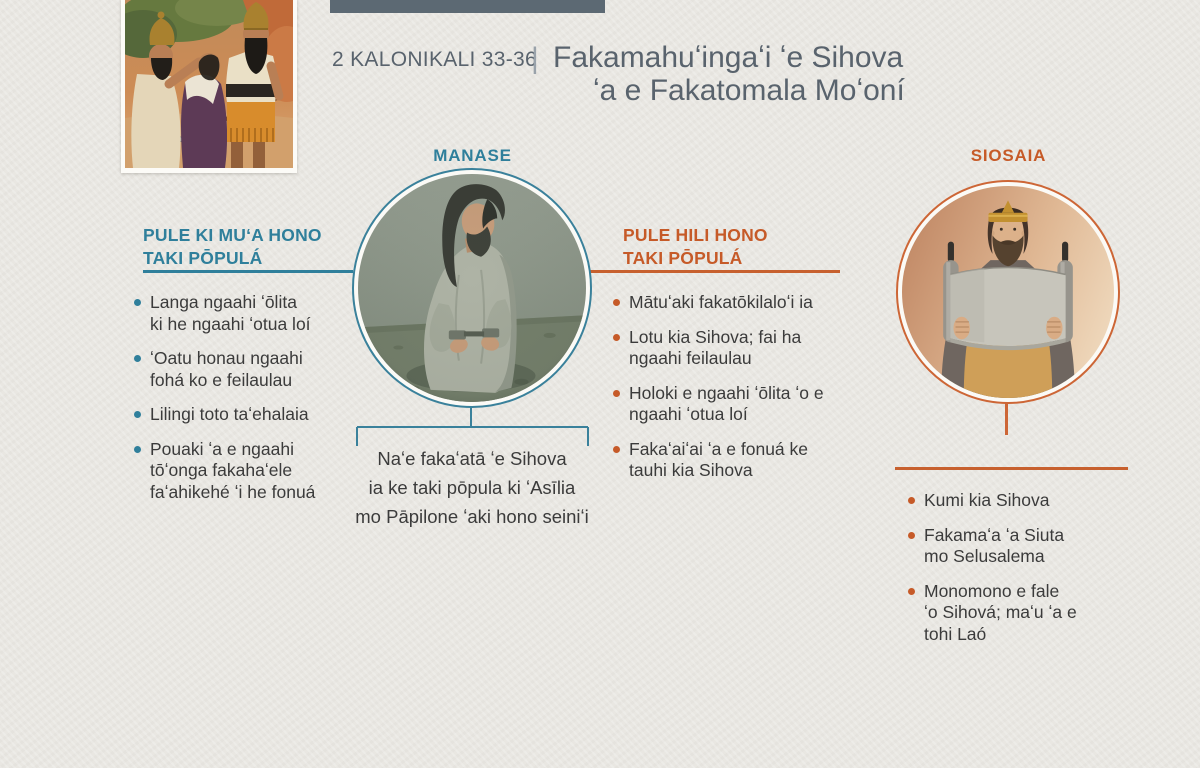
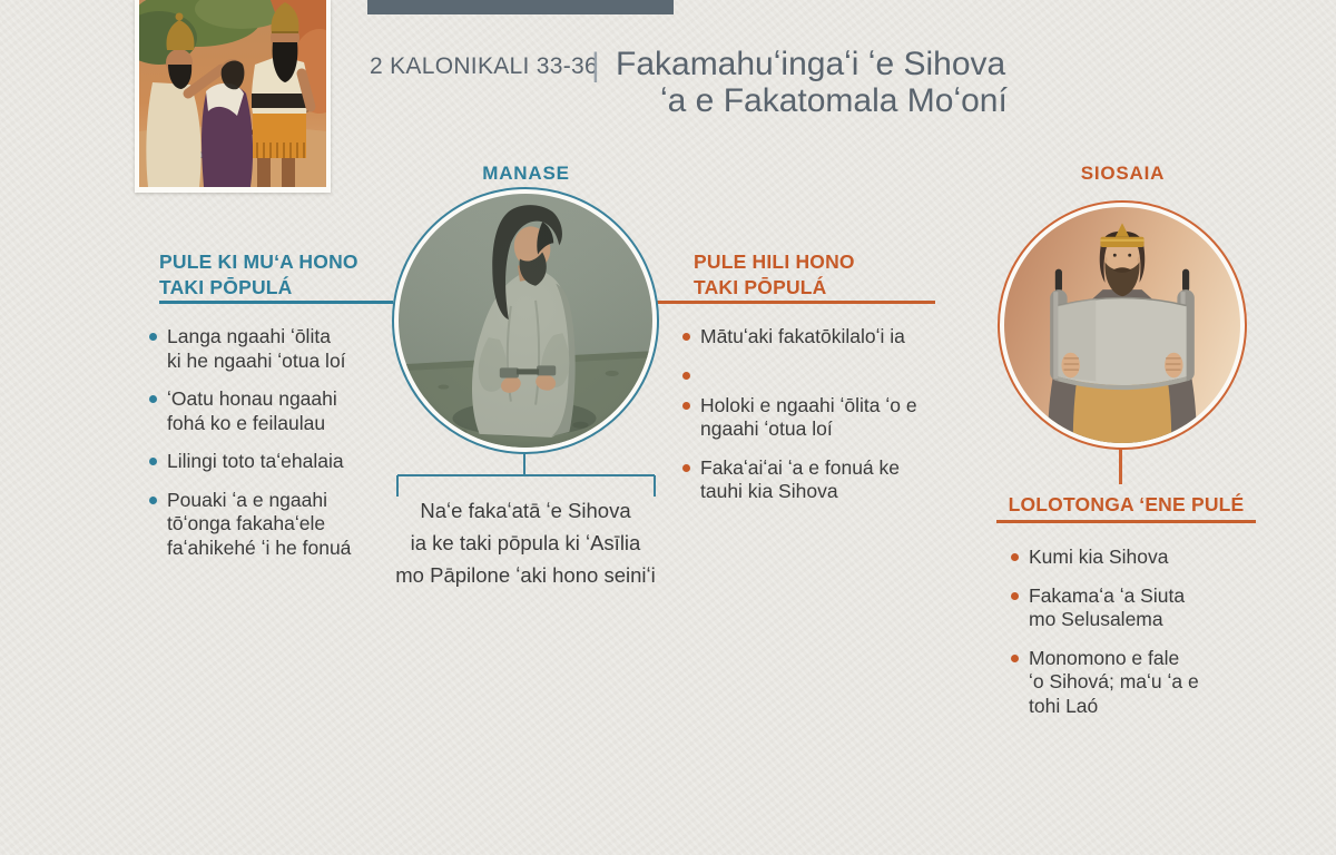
  2 KALONIKALI 33-36
  |
  Fakamahuʻingaʻi ʻe Sihova
  ʻa e Fakatomala Moʻoní
  MANASE
  PULE KI MUʻA HONO
  TAKI PŌPULÁ
  Langa ngaahi ʻōlita
  ki he ngaahi ʻotua loí
  ʻOatu honau ngaahi
  fohá ko e feilaulau
  Lilingi toto taʻehalaia
  Pouaki ʻa e ngaahi
  tōʻonga fakahaʻele
  faʻahikehé ʻi he fonuá
  PULE HILI HONO
  TAKI PŌPULÁ
  Mātuʻaki fakatōkilaloʻi ia
- Lotu kia Sihova; fai ha
- ngaahi feilaulau
  Holoki e ngaahi ʻōlita ʻo e
  ngaahi ʻotua loí
  Fakaʻaiʻai ʻa e fonuá ke
  tauhi kia Sihova
  Naʻe fakaʻatā ʻe Sihova
  ia ke taki pōpula ki ʻAsīlia
  mo Pāpilone ʻaki hono seiniʻi
  SIOSAIA
+ LOLOTONGA ʻENE PULÉ
  Kumi kia Sihova
  Fakamaʻa ʻa Siuta
  mo Selusalema
  Monomono e fale
  ʻo Sihová; maʻu ʻa e
  tohi Laó
